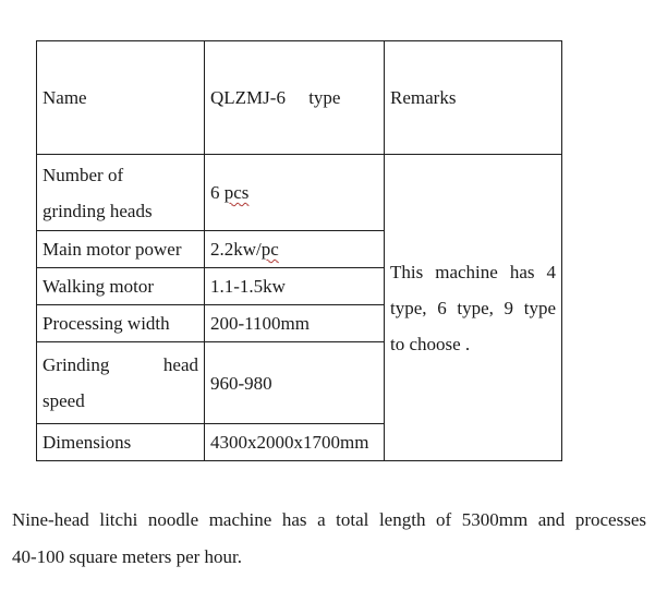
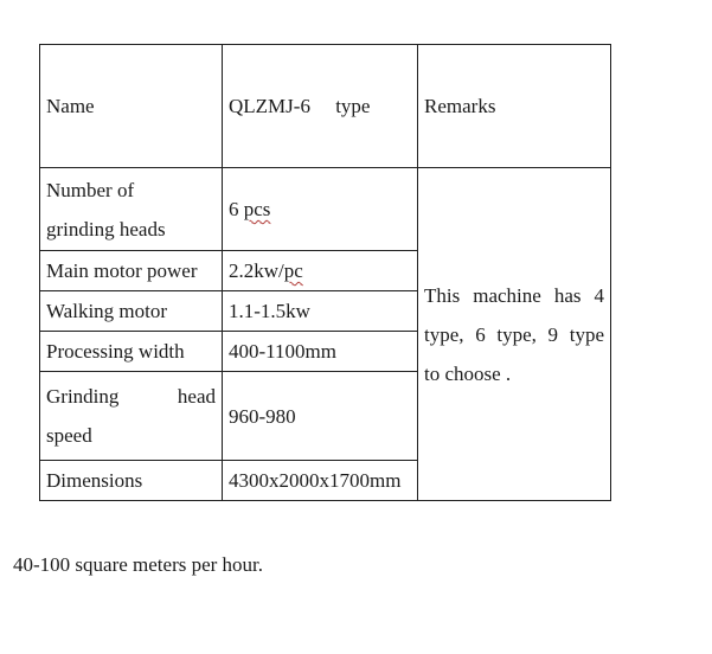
  Name	QLZMJ-6 type	Remarks
  Number of grinding heads	6 pcs	This machine has 4 type, 6 type, 9 type to choose .
  Main motor power	2.2kw/pc
  Walking motor	1.1-1.5kw
- Processing width	200-1100mm
+ Processing width	400-1100mm
  Grinding head speed	960-980
  Dimensions	4300x2000x1700mm
- Nine-head litchi noodle machine has a total length of 5300mm and processes
  40-100 square meters per hour.
